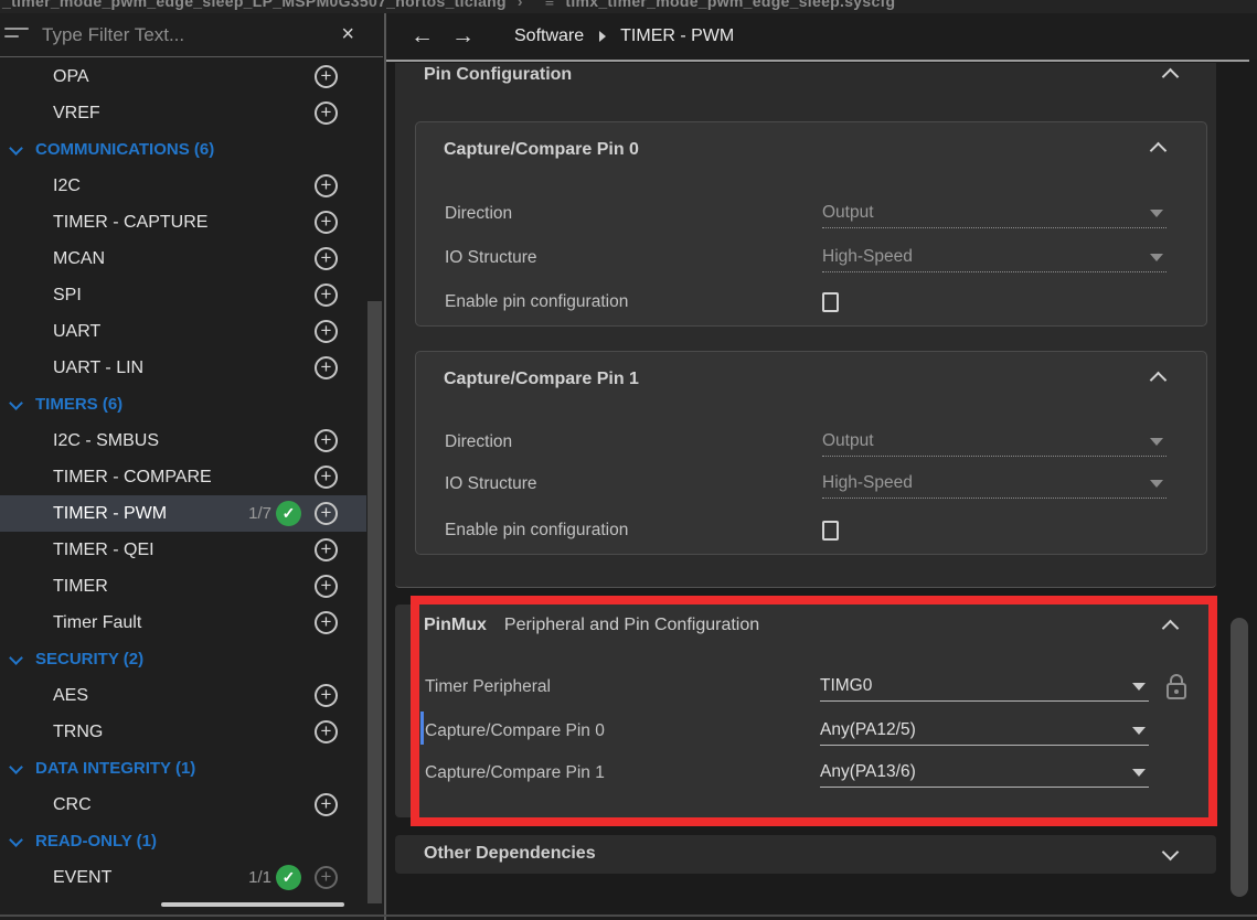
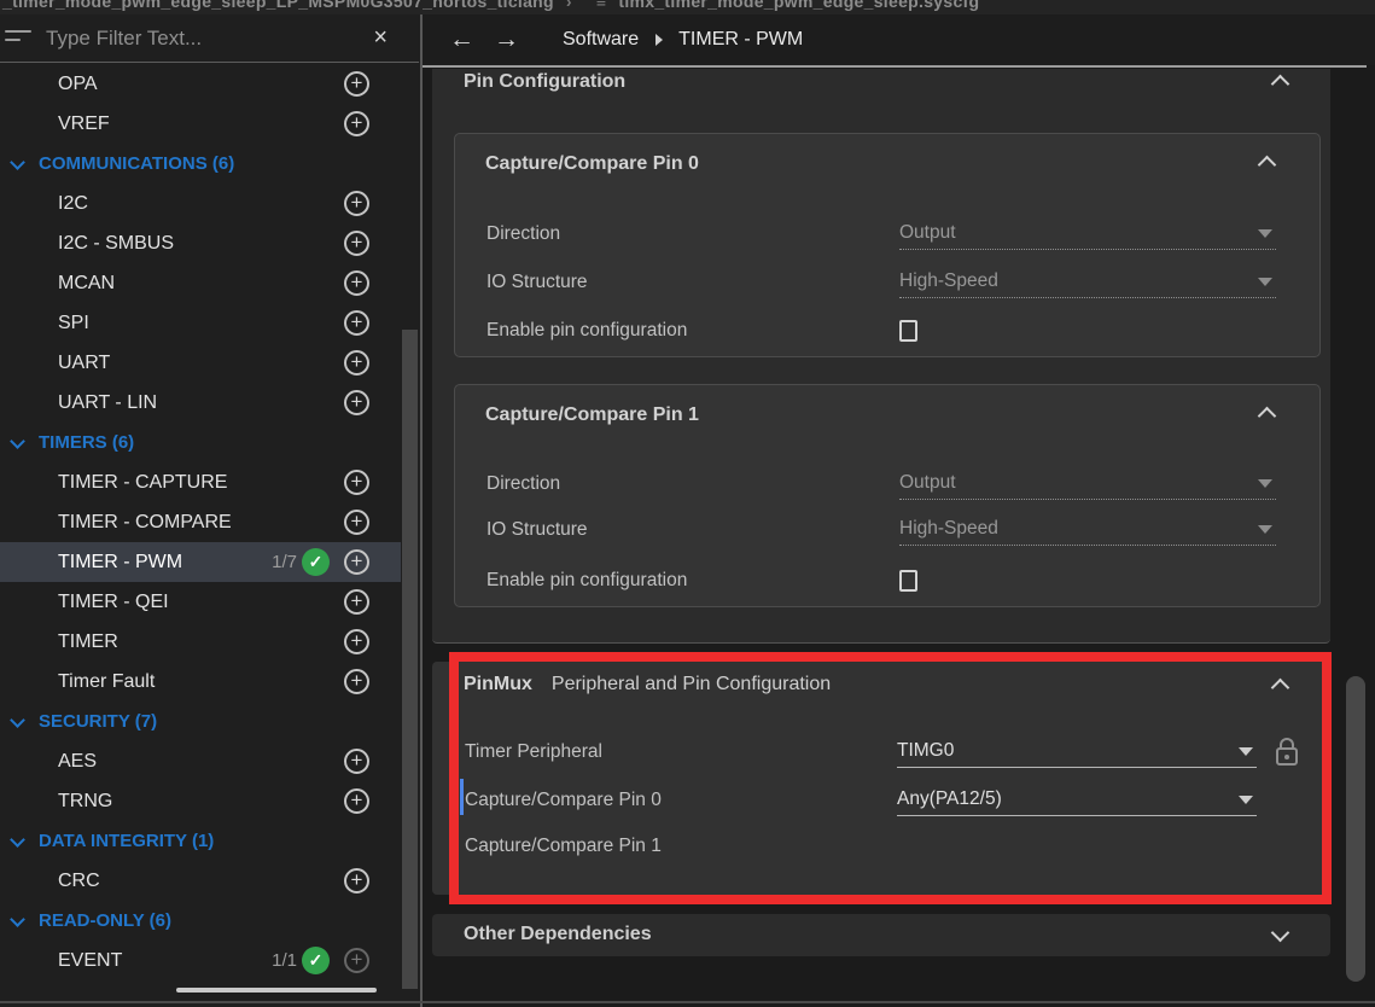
  _timer_mode_pwm_edge_sleep_LP_MSPM0G3507_nortos_ticlang › ≡ timx_timer_mode_pwm_edge_sleep.syscfg
  Type Filter Text...
  ×
  OPA
  +
  VREF
  +
  COMMUNICATIONS (6)
  I2C
  +
- TIMER - CAPTURE
+ I2C - SMBUS
  +
  MCAN
  +
  SPI
  +
  UART
  +
  UART - LIN
  +
  TIMERS (6)
- I2C - SMBUS
+ TIMER - CAPTURE
  +
  TIMER - COMPARE
  +
  TIMER - PWM
  1/7
  ✓
  +
  TIMER - QEI
  +
  TIMER
  +
  Timer Fault
  +
- SECURITY (2)
+ SECURITY (7)
  AES
  +
  TRNG
  +
  DATA INTEGRITY (1)
  CRC
  +
- READ-ONLY (1)
+ READ-ONLY (6)
  EVENT
  1/1
  ✓
  +
  ←
  →
  Software
  TIMER - PWM
  Pin Configuration
  Capture/Compare Pin 0
  Direction
  Output
  IO Structure
  High-Speed
  Enable pin configuration
  Capture/Compare Pin 1
  Direction
  Output
  IO Structure
  High-Speed
  Enable pin configuration
  PinMux Peripheral and Pin Configuration
  Timer Peripheral
  TIMG0
  Capture/Compare Pin 0
  Any(PA12/5)
  Capture/Compare Pin 1
- Any(PA13/6)
  Other Dependencies
